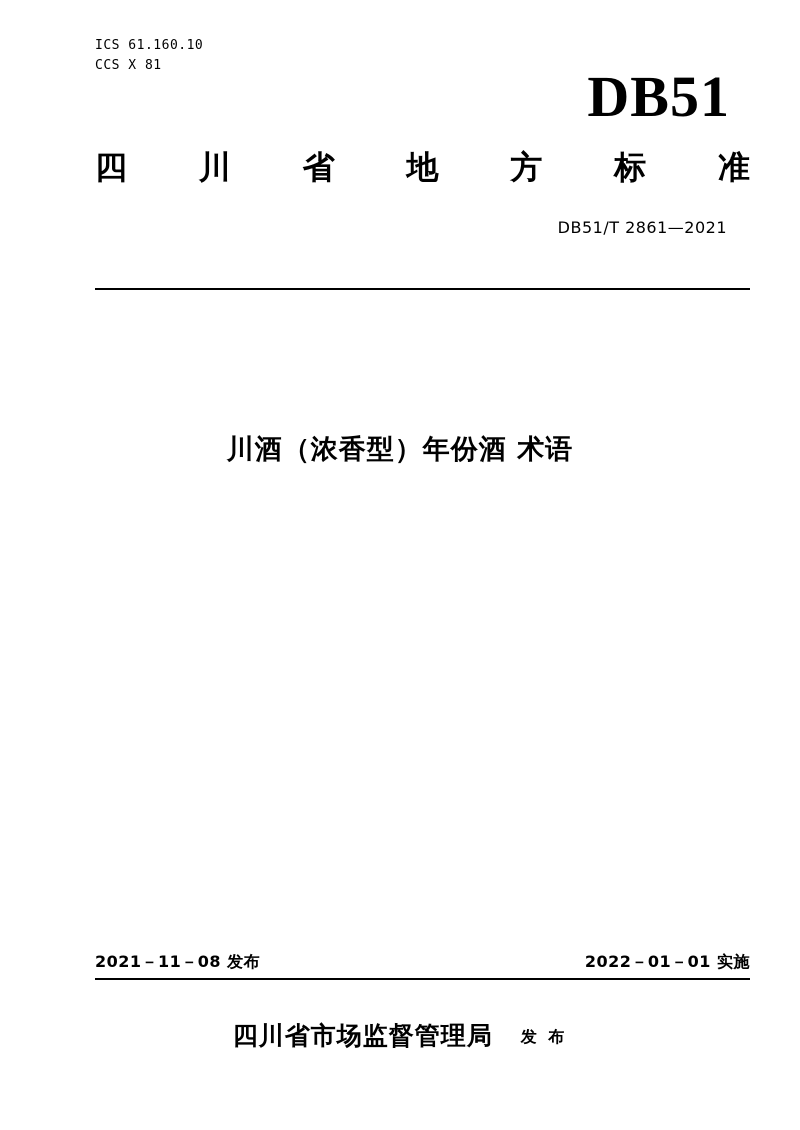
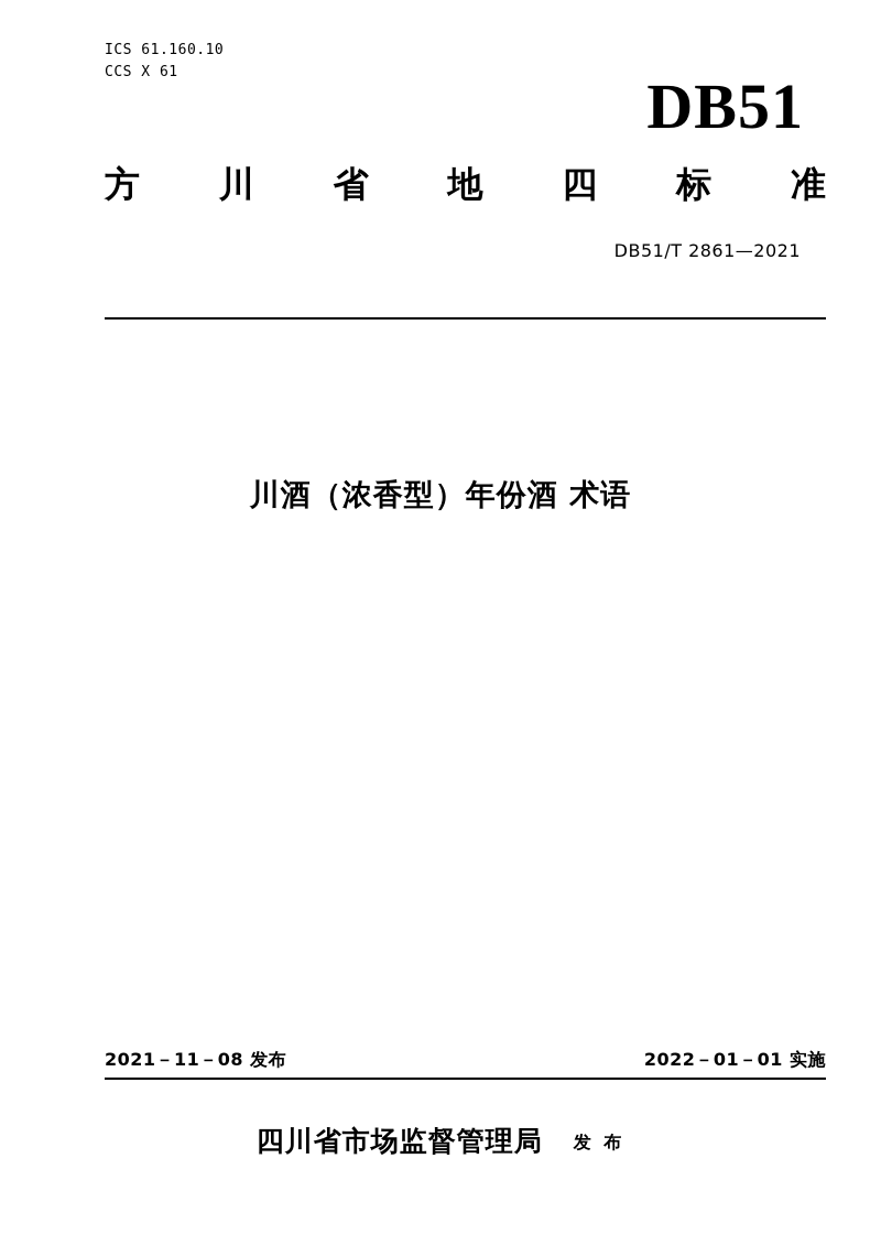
  ICS 61.160.10
- CCS X 81
+ CCS X 61
  DB51
- 四
+ 方
  川
  省
  地
- 方
+ 四
  标
  准
  DB51/T 2861—2021
  川酒（浓香型）年份酒 术语
  2021－11－08 发布
  2022－01－01 实施
  四川省市场监督管理局 发 布
